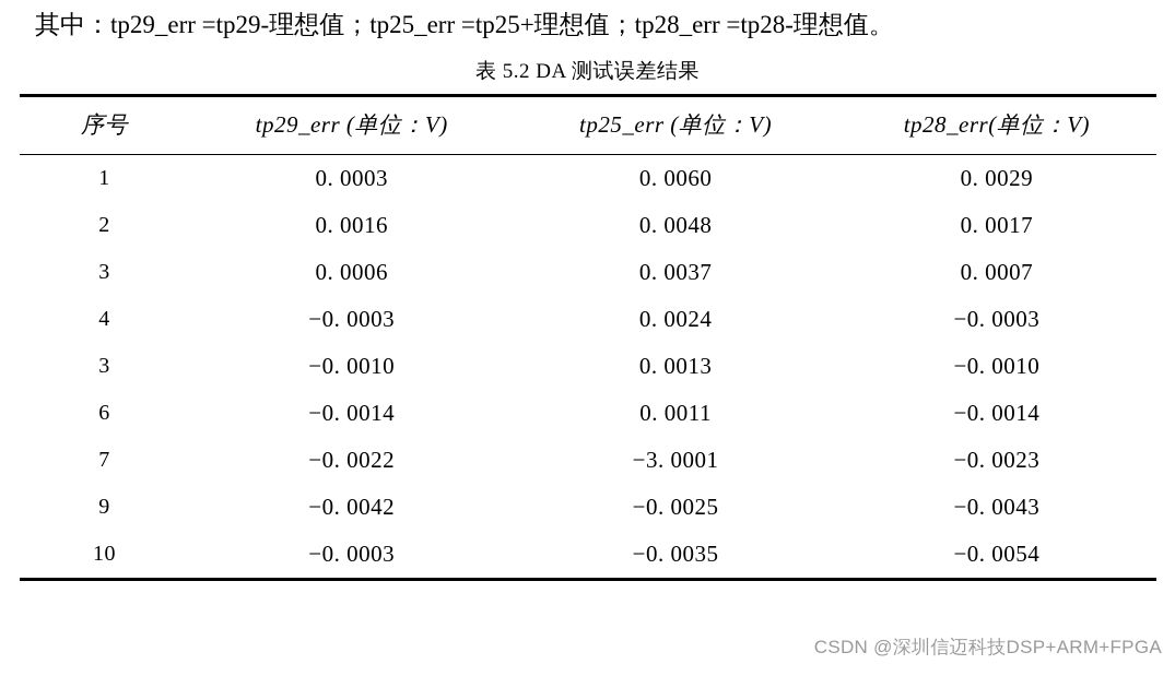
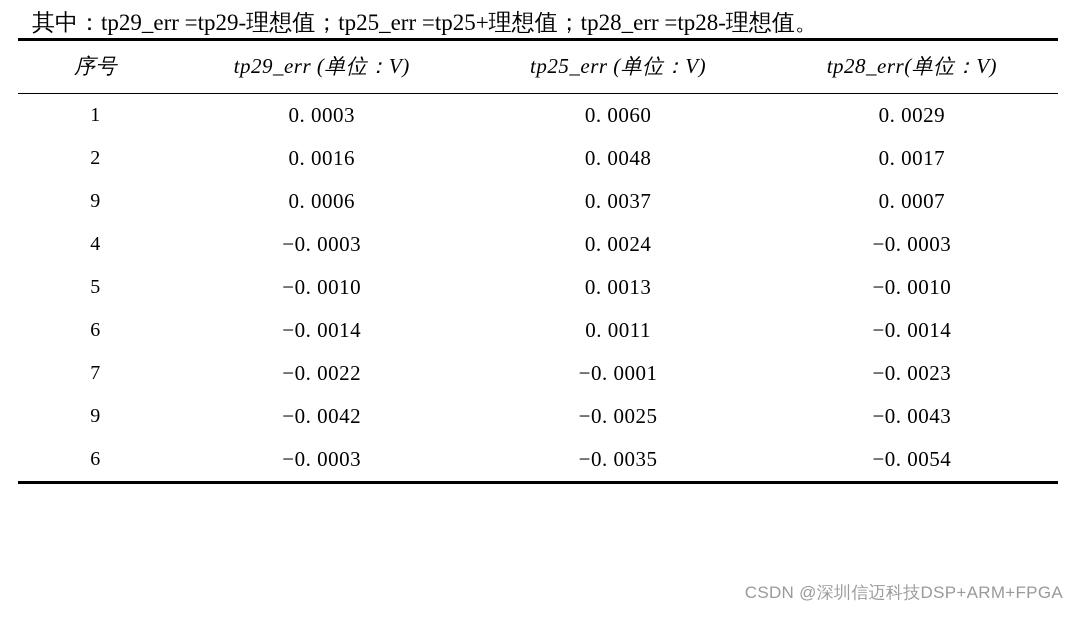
  其中：tp29_err =tp29-理想值；tp25_err =tp25+理想值；tp28_err =tp28-理想值。
- 表 5.2 DA 测试误差结果
  序号	tp29_err (单位：V)	tp25_err (单位：V)	tp28_err(单位：V)
  1	0. 0003	0. 0060	0. 0029
  2	0. 0016	0. 0048	0. 0017
- 3	0. 0006	0. 0037	0. 0007
+ 9	0. 0006	0. 0037	0. 0007
  4	−0. 0003	0. 0024	−0. 0003
- 3	−0. 0010	0. 0013	−0. 0010
+ 5	−0. 0010	0. 0013	−0. 0010
  6	−0. 0014	0. 0011	−0. 0014
- 7	−0. 0022	−3. 0001	−0. 0023
+ 7	−0. 0022	−0. 0001	−0. 0023
  9	−0. 0042	−0. 0025	−0. 0043
- 10	−0. 0003	−0. 0035	−0. 0054
+ 6	−0. 0003	−0. 0035	−0. 0054
  CSDN @深圳信迈科技DSP+ARM+FPGA
